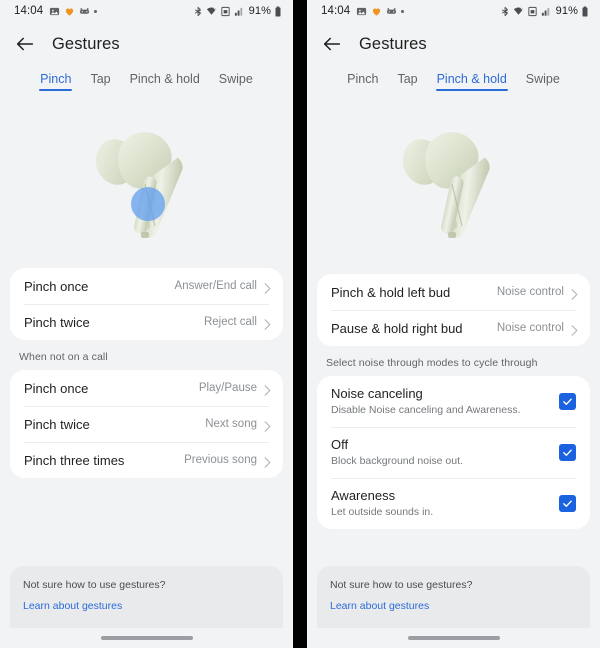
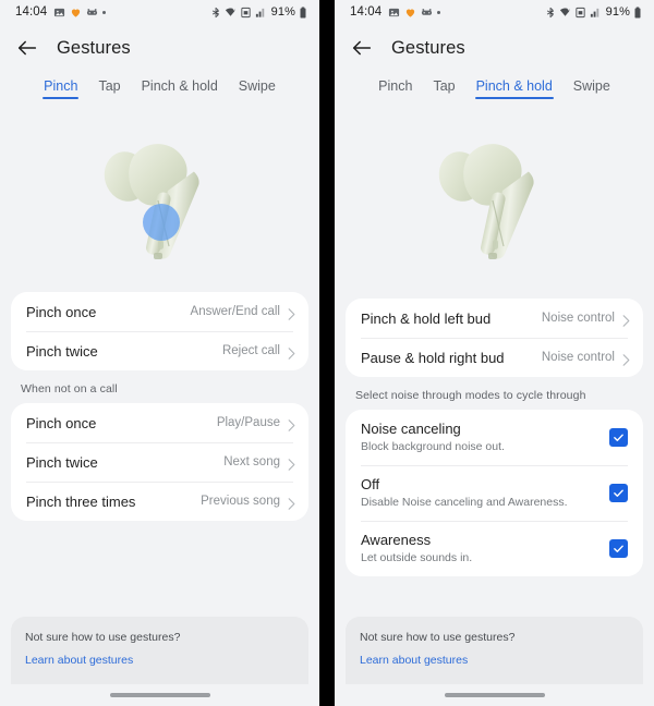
  14:04
  91%
  Gestures
  Pinch
  Tap
  Pinch & hold
  Swipe
  Pinch once
  Answer/End call
  Pinch twice
  Reject call
  When not on a call
  Pinch once
  Play/Pause
  Pinch twice
  Next song
  Pinch three times
  Previous song
  Not sure how to use gestures?
  Learn about gestures
  14:04
  91%
  Gestures
  Pinch
  Tap
  Pinch & hold
  Swipe
  Pinch & hold left bud
  Noise control
  Pause & hold right bud
  Noise control
  Select noise through modes to cycle through
  Noise canceling
- Disable Noise canceling and Awareness.
+ Block background noise out.
  Off
- Block background noise out.
+ Disable Noise canceling and Awareness.
  Awareness
  Let outside sounds in.
  Not sure how to use gestures?
  Learn about gestures
